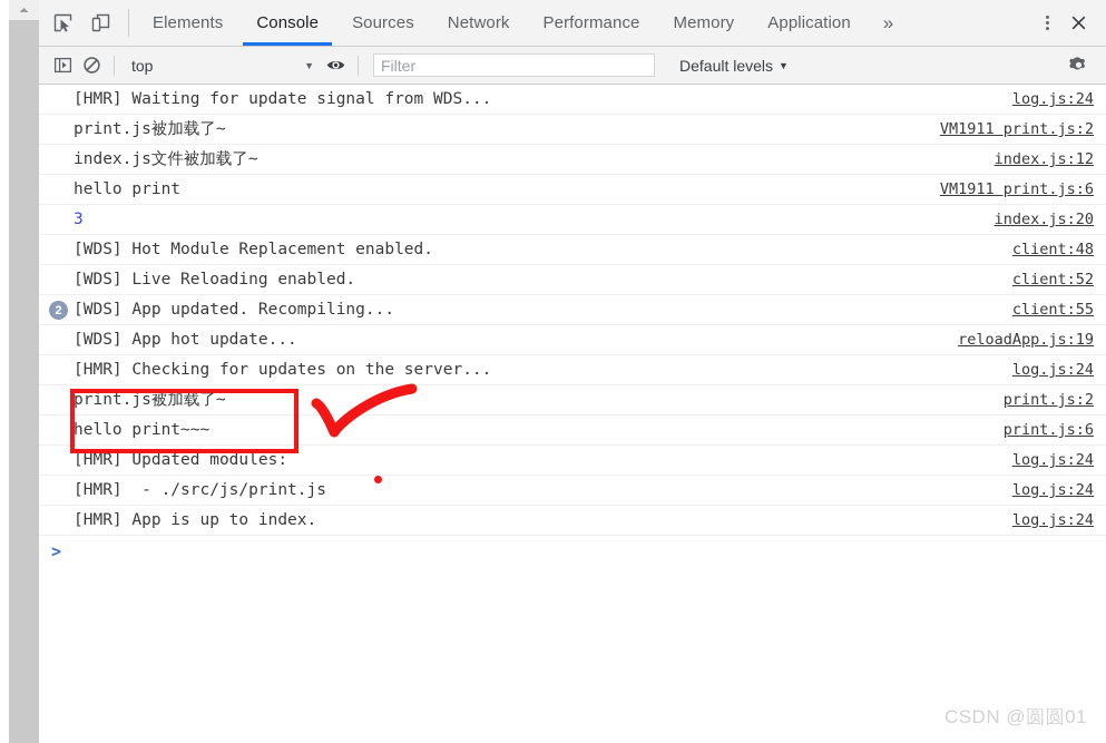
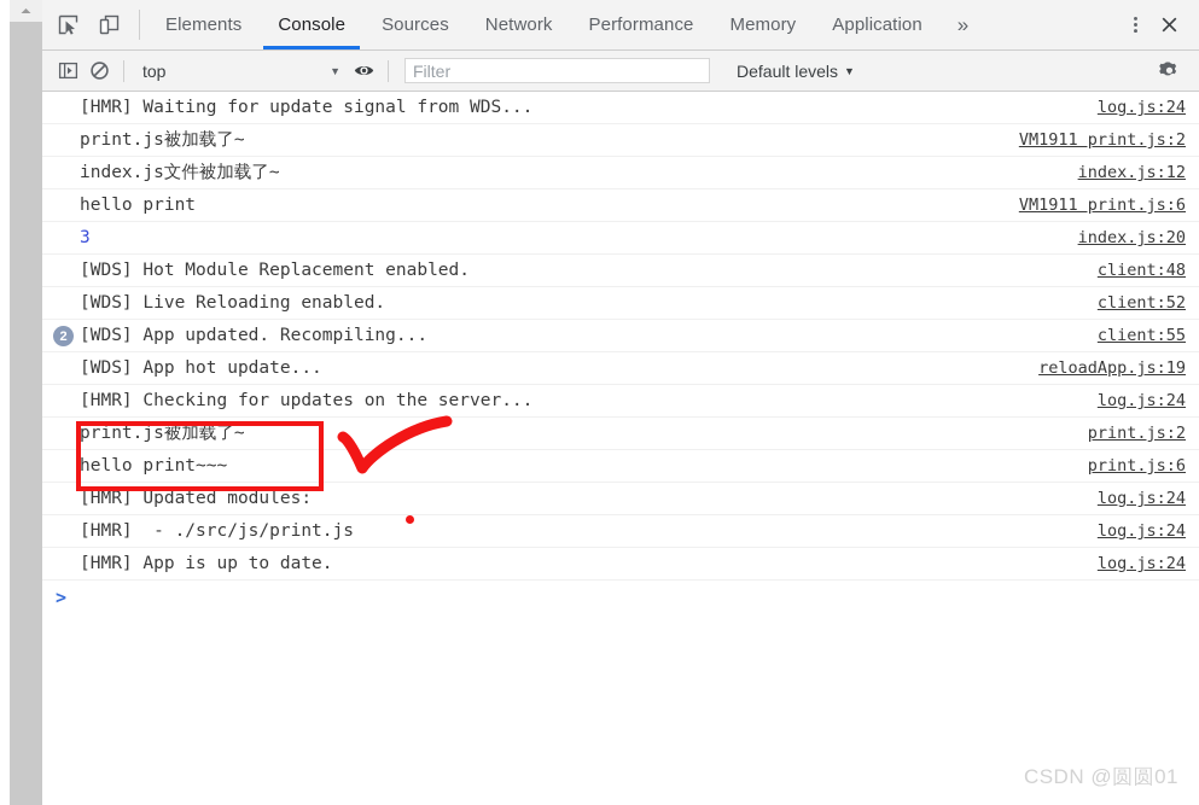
  Elements
  Console
  Sources
  Network
  Performance
  Memory
  Application
  »
  top
  ▼
  Filter
  Default levels
  ▼
  [HMR] Waiting for update signal from WDS...
  log.js:24
  print.js被加载了~
  VM1911 print.js:2
  index.js文件被加载了~
  index.js:12
  hello print
  VM1911 print.js:6
  3
  index.js:20
  [WDS] Hot Module Replacement enabled.
  client:48
  [WDS] Live Reloading enabled.
  client:52
  2
  [WDS] App updated. Recompiling...
  client:55
  [WDS] App hot update...
  reloadApp.js:19
  [HMR] Checking for updates on the server...
  log.js:24
  print.js被加载了~
  print.js:2
  hello print~~~
  print.js:6
  [HMR] Updated modules:
  log.js:24
  [HMR] - ./src/js/print.js
  log.js:24
- [HMR] App is up to index.
+ [HMR] App is up to date.
  log.js:24
  >
  CSDN @圆圆01
